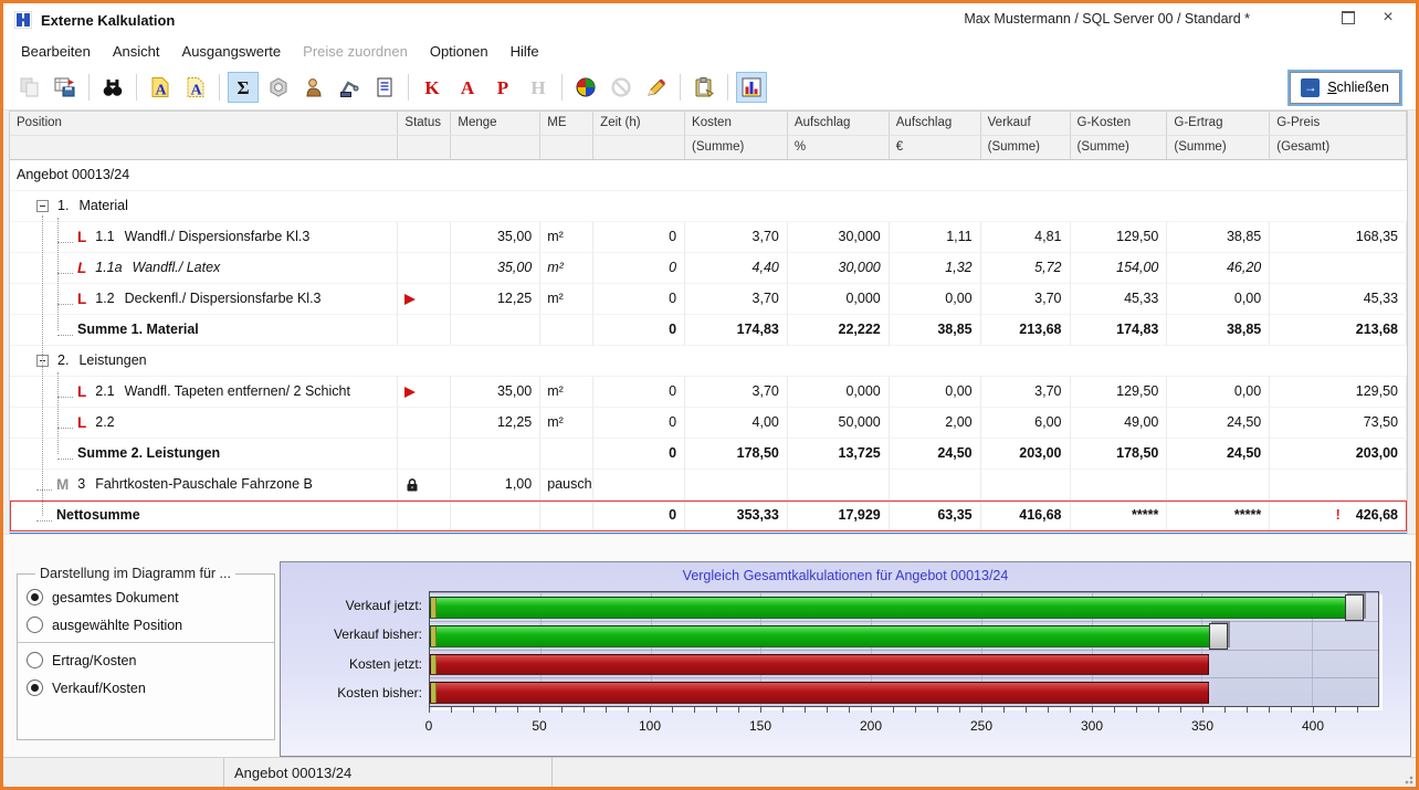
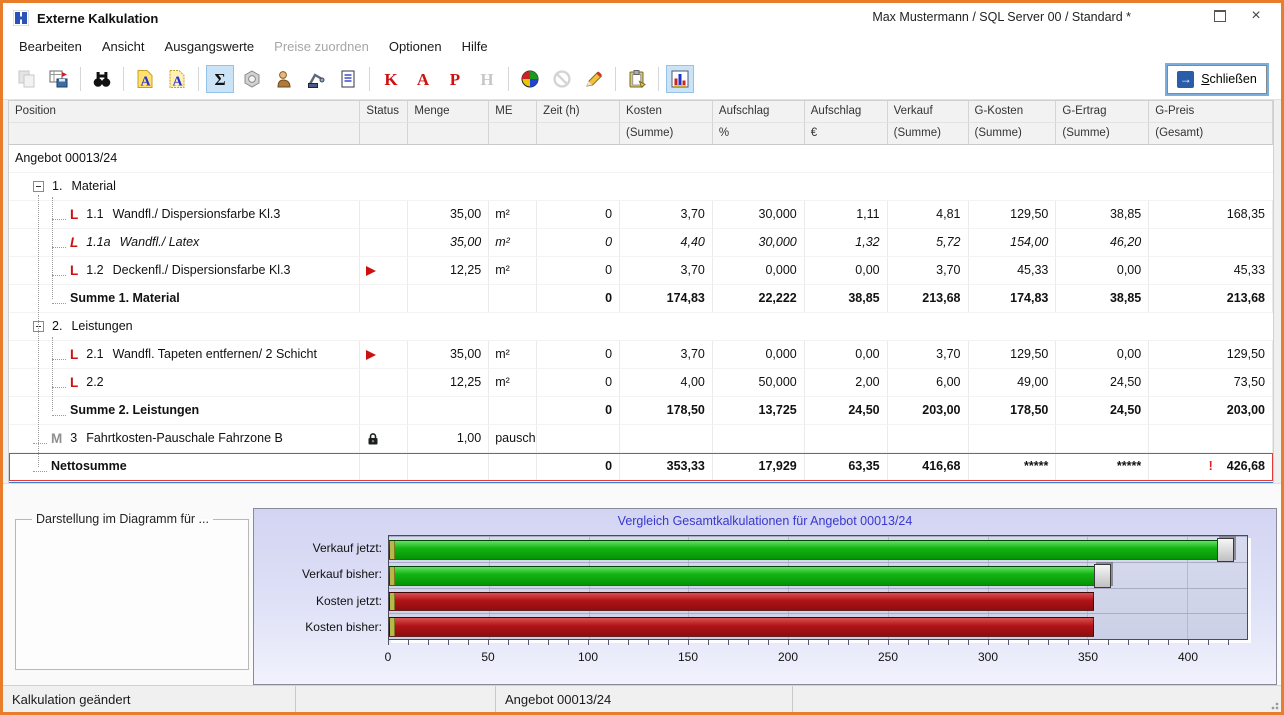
  Externe Kalkulation
  Max Mustermann / SQL Server 00 / Standard *
  ×
  Bearbeiten
  Ansicht
  Ausgangswerte
  Preise zuordnen
  Optionen
  Hilfe
  A
  A
  Σ
  K
  A
  P
  H
  →
  Schließen
  Position
  Status
  Menge
  ME
  Zeit (h)
  Kosten
  Aufschlag
  Aufschlag
  Verkauf
  G-Kosten
  G-Ertrag
  G-Preis
  (Summe)
  %
  €
  (Summe)
  (Summe)
  (Summe)
  (Gesamt)
  Angebot 00013/24
  1.
  Material
  L
  1.1
  Wandfl./ Dispersionsfarbe Kl.3
  35,00
  m²
  0
  3,70
  30,000
  1,11
  4,81
  129,50
  38,85
  168,35
  L
  1.1a
  Wandfl./ Latex
  35,00
  m²
  0
  4,40
  30,000
  1,32
  5,72
  154,00
  46,20
  L
  1.2
  Deckenfl./ Dispersionsfarbe Kl.3
  12,25
  m²
  0
  3,70
  0,000
  0,00
  3,70
  45,33
  0,00
  45,33
  Summe 1. Material
  0
  174,83
  22,222
  38,85
  213,68
  174,83
  38,85
  213,68
  2.
  Leistungen
  L
  2.1
  Wandfl. Tapeten entfernen/ 2 Schicht
  35,00
  m²
  0
  3,70
  0,000
  0,00
  3,70
  129,50
  0,00
  129,50
  L
  2.2
  12,25
  m²
  0
  4,00
  50,000
  2,00
  6,00
  49,00
  24,50
  73,50
  Summe 2. Leistungen
  0
  178,50
  13,725
  24,50
  203,00
  178,50
  24,50
  203,00
  M
  3
  Fahrtkosten-Pauschale Fahrzone B
  1,00
  pausch
  Nettosumme
  0
  353,33
  17,929
  63,35
  416,68
  *****
  *****
  !
  426,68
  Darstellung im Diagramm für ...
- gesamtes Dokument
- ausgewählte Position
- Ertrag/Kosten
- Verkauf/Kosten
  Vergleich Gesamtkalkulationen für Angebot 00013/24
  Verkauf jetzt:
  Verkauf bisher:
  Kosten jetzt:
  Kosten bisher:
  0
  50
  100
  150
  200
  250
  300
  350
  400
+ Kalkulation geändert
  Angebot 00013/24
